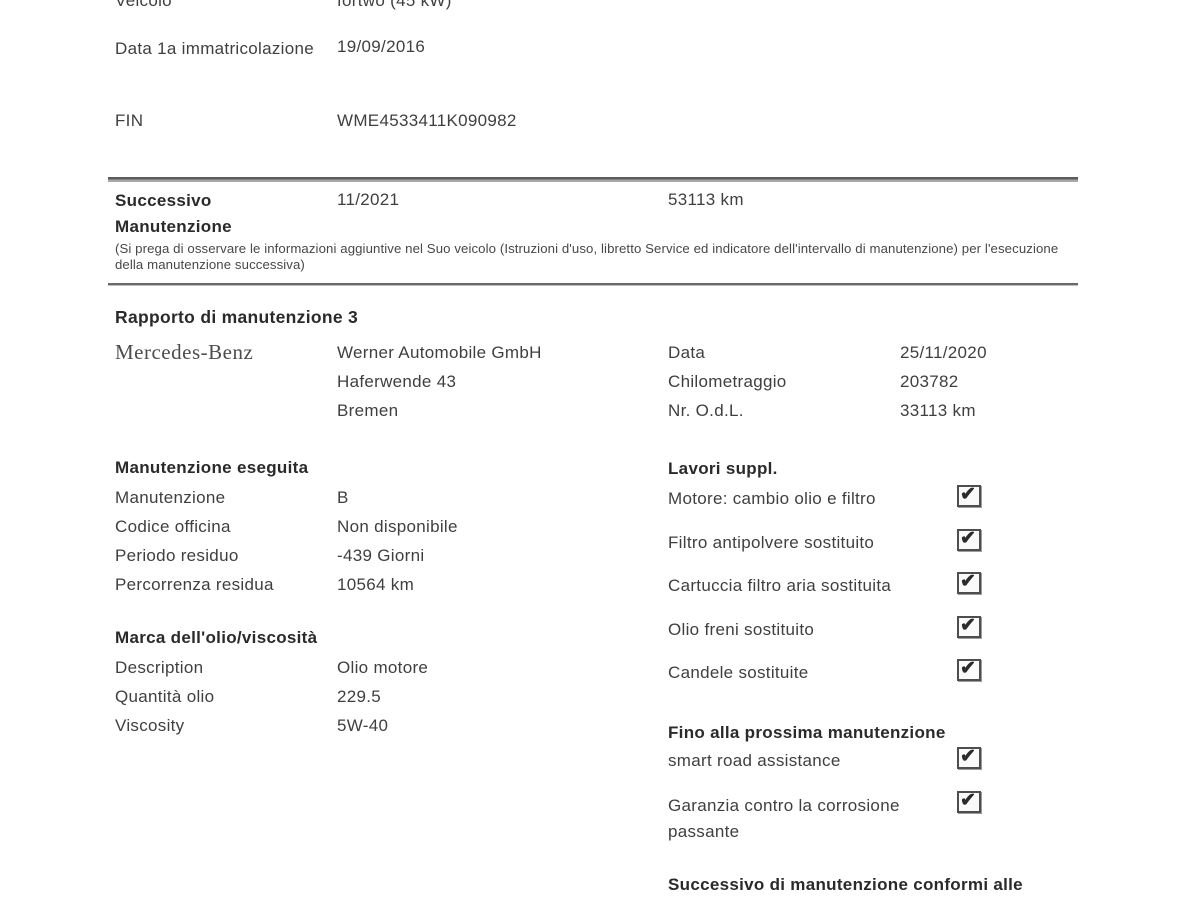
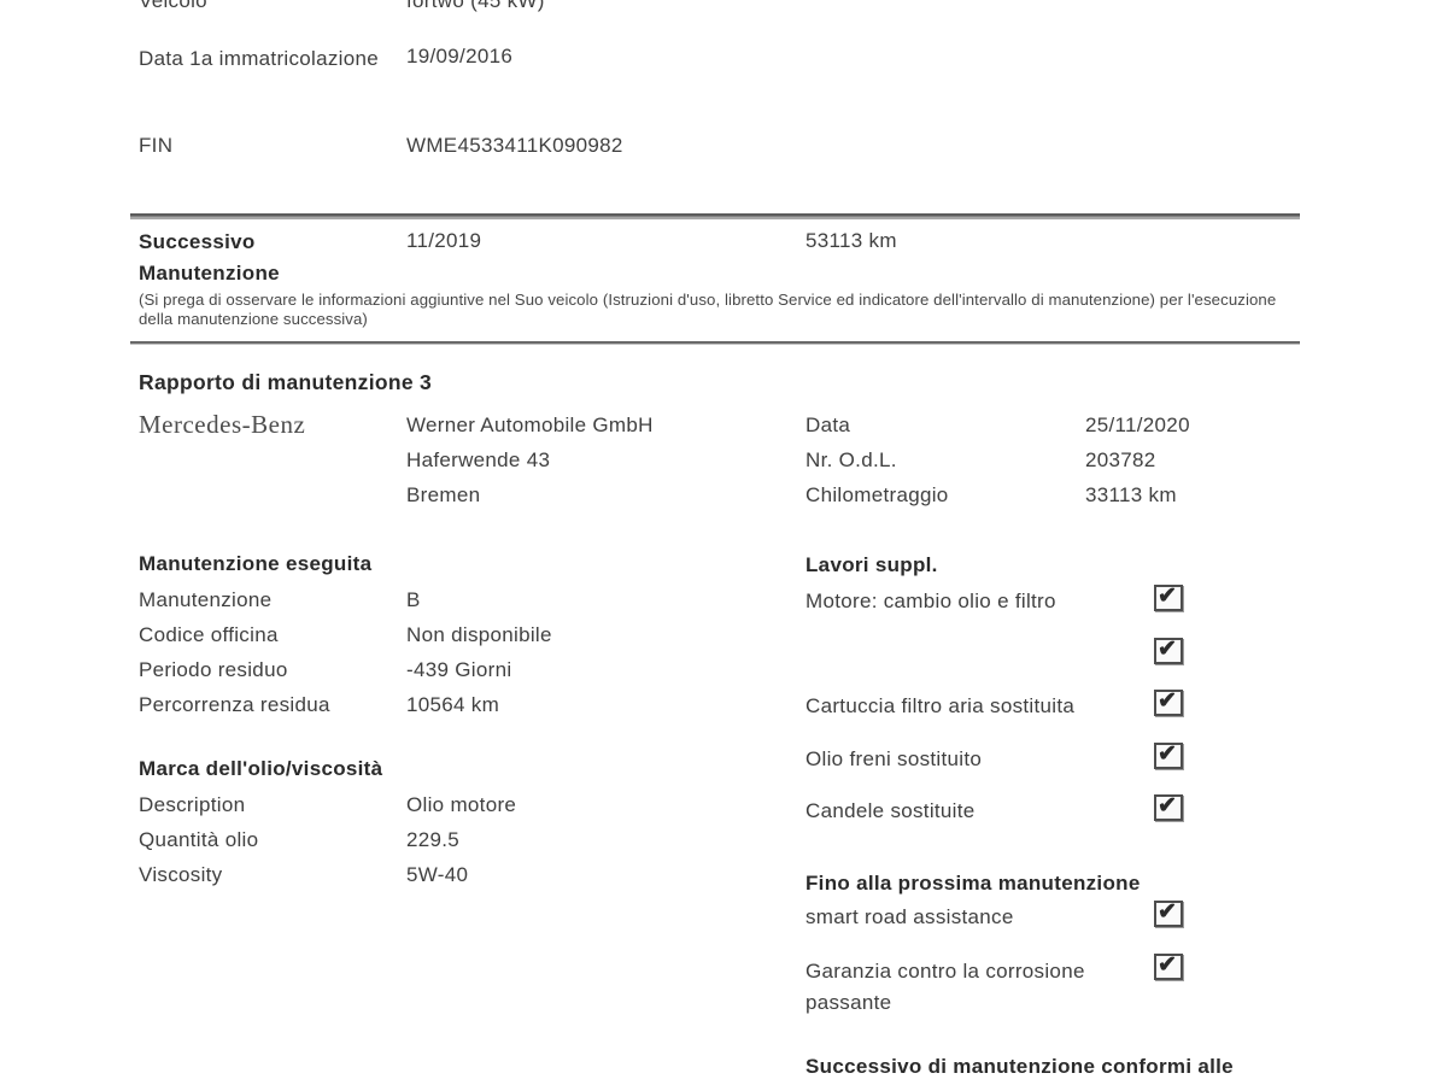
  Veicolo
  fortwo (45 kW)
  Data 1a immatricolazione
  19/09/2016
  FIN
  WME4533411K090982
  Successivo Manutenzione
- 11/2021
+ 11/2019
  53113 km
  (Si prega di osservare le informazioni aggiuntive nel Suo veicolo (Istruzioni d'uso, libretto Service ed indicatore dell'intervallo di manutenzione) per l'esecuzione della manutenzione successiva)
  Rapporto di manutenzione 3
  Mercedes-Benz
  Werner Automobile GmbH
  Haferwende 43
  Bremen
  Data
  25/11/2020
- Chilometraggio
+ Nr. O.d.L.
  203782
- Nr. O.d.L.
+ Chilometraggio
  33113 km
  Manutenzione eseguita
  Manutenzione
  B
  Codice officina
  Non disponibile
  Periodo residuo
  -439 Giorni
  Percorrenza residua
  10564 km
  Marca dell'olio/viscosità
  Description
  Olio motore
  Quantità olio
  229.5
  Viscosity
  5W-40
  Lavori suppl.
  Motore: cambio olio e filtro
- Filtro antipolvere sostituito
  Cartuccia filtro aria sostituita
  Olio freni sostituito
  Candele sostituite
  Fino alla prossima manutenzione
  smart road assistance
  Garanzia contro la corrosione passante
  Successivo di manutenzione conformi alle
